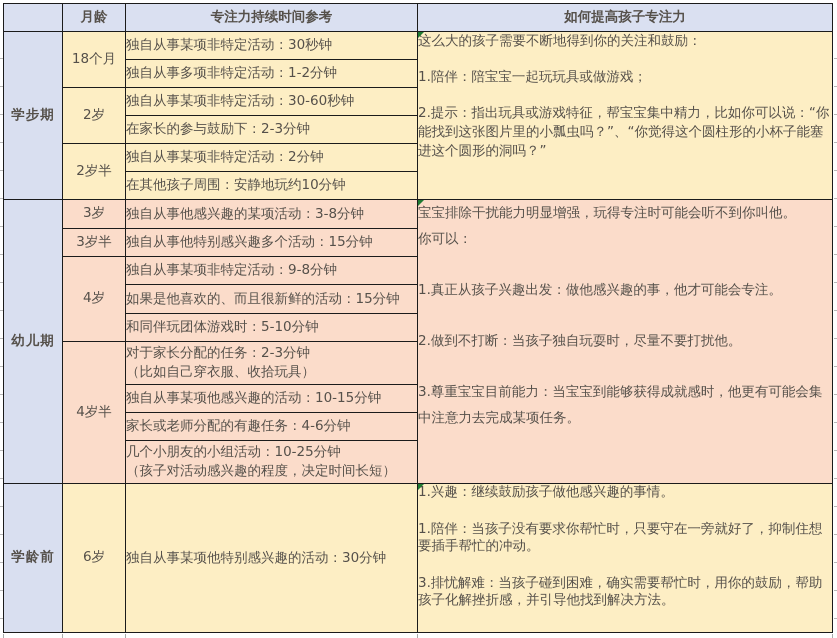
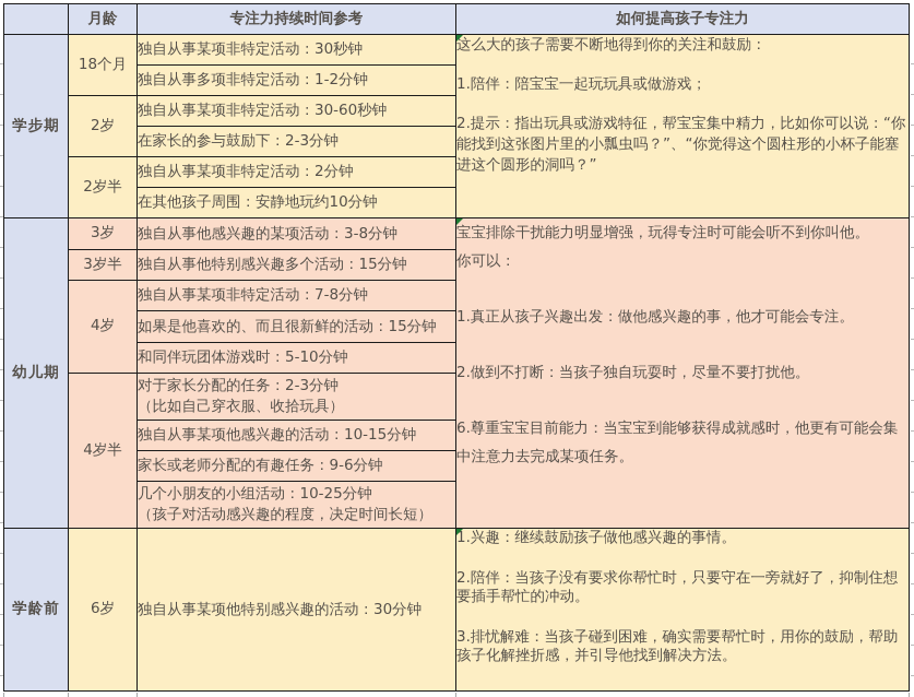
  	月龄	专注力持续时间参考	如何提高孩子专注力
  学步期	18个月	独自从事某项非特定活动：30秒钟	这么大的孩子需要不断地得到你的关注和鼓励： 1.陪伴：陪宝宝一起玩玩具或做游戏； 2.提示：指出玩具或游戏特征，帮宝宝集中精力，比如你可以说：“你能找到这张图片里的小瓢虫吗？”、“你觉得这个圆柱形的小杯子能塞进这个圆形的洞吗？”
  独自从事多项非特定活动：1-2分钟
  2岁	独自从事某项非特定活动：30-60秒钟
  在家长的参与鼓励下：2-3分钟
  2岁半	独自从事某项非特定活动：2分钟
  在其他孩子周围：安静地玩约10分钟
- 幼儿期	3岁	独自从事他感兴趣的某项活动：3-8分钟	宝宝排除干扰能力明显增强，玩得专注时可能会听不到你叫他。 你可以： 1.真正从孩子兴趣出发：做他感兴趣的事，他才可能会专注。 2.做到不打断：当孩子独自玩耍时，尽量不要打扰他。 3.尊重宝宝目前能力：当宝宝到能够获得成就感时，他更有可能会集中注意力去完成某项任务。
+ 幼儿期	3岁	独自从事他感兴趣的某项活动：3-8分钟	宝宝排除干扰能力明显增强，玩得专注时可能会听不到你叫他。 你可以： 1.真正从孩子兴趣出发：做他感兴趣的事，他才可能会专注。 2.做到不打断：当孩子独自玩耍时，尽量不要打扰他。 6.尊重宝宝目前能力：当宝宝到能够获得成就感时，他更有可能会集中注意力去完成某项任务。
  3岁半	独自从事他特别感兴趣多个活动：15分钟
- 4岁	独自从事某项非特定活动：9-8分钟
+ 4岁	独自从事某项非特定活动：7-8分钟
  如果是他喜欢的、而且很新鲜的活动：15分钟
  和同伴玩团体游戏时：5-10分钟
  4岁半	对于家长分配的任务：2-3分钟 （比如自己穿衣服、收拾玩具）
  独自从事某项他感兴趣的活动：10-15分钟
- 家长或老师分配的有趣任务：4-6分钟
+ 家长或老师分配的有趣任务：9-6分钟
  几个小朋友的小组活动：10-25分钟 （孩子对活动感兴趣的程度，决定时间长短）
- 学龄前	6岁	独自从事某项他特别感兴趣的活动：30分钟	1.兴趣：继续鼓励孩子做他感兴趣的事情。 1.陪伴：当孩子没有要求你帮忙时，只要守在一旁就好了，抑制住想要插手帮忙的冲动。 3.排忧解难：当孩子碰到困难，确实需要帮忙时，用你的鼓励，帮助孩子化解挫折感，并引导他找到解决方法。
+ 学龄前	6岁	独自从事某项他特别感兴趣的活动：30分钟	1.兴趣：继续鼓励孩子做他感兴趣的事情。 2.陪伴：当孩子没有要求你帮忙时，只要守在一旁就好了，抑制住想要插手帮忙的冲动。 3.排忧解难：当孩子碰到困难，确实需要帮忙时，用你的鼓励，帮助孩子化解挫折感，并引导他找到解决方法。
